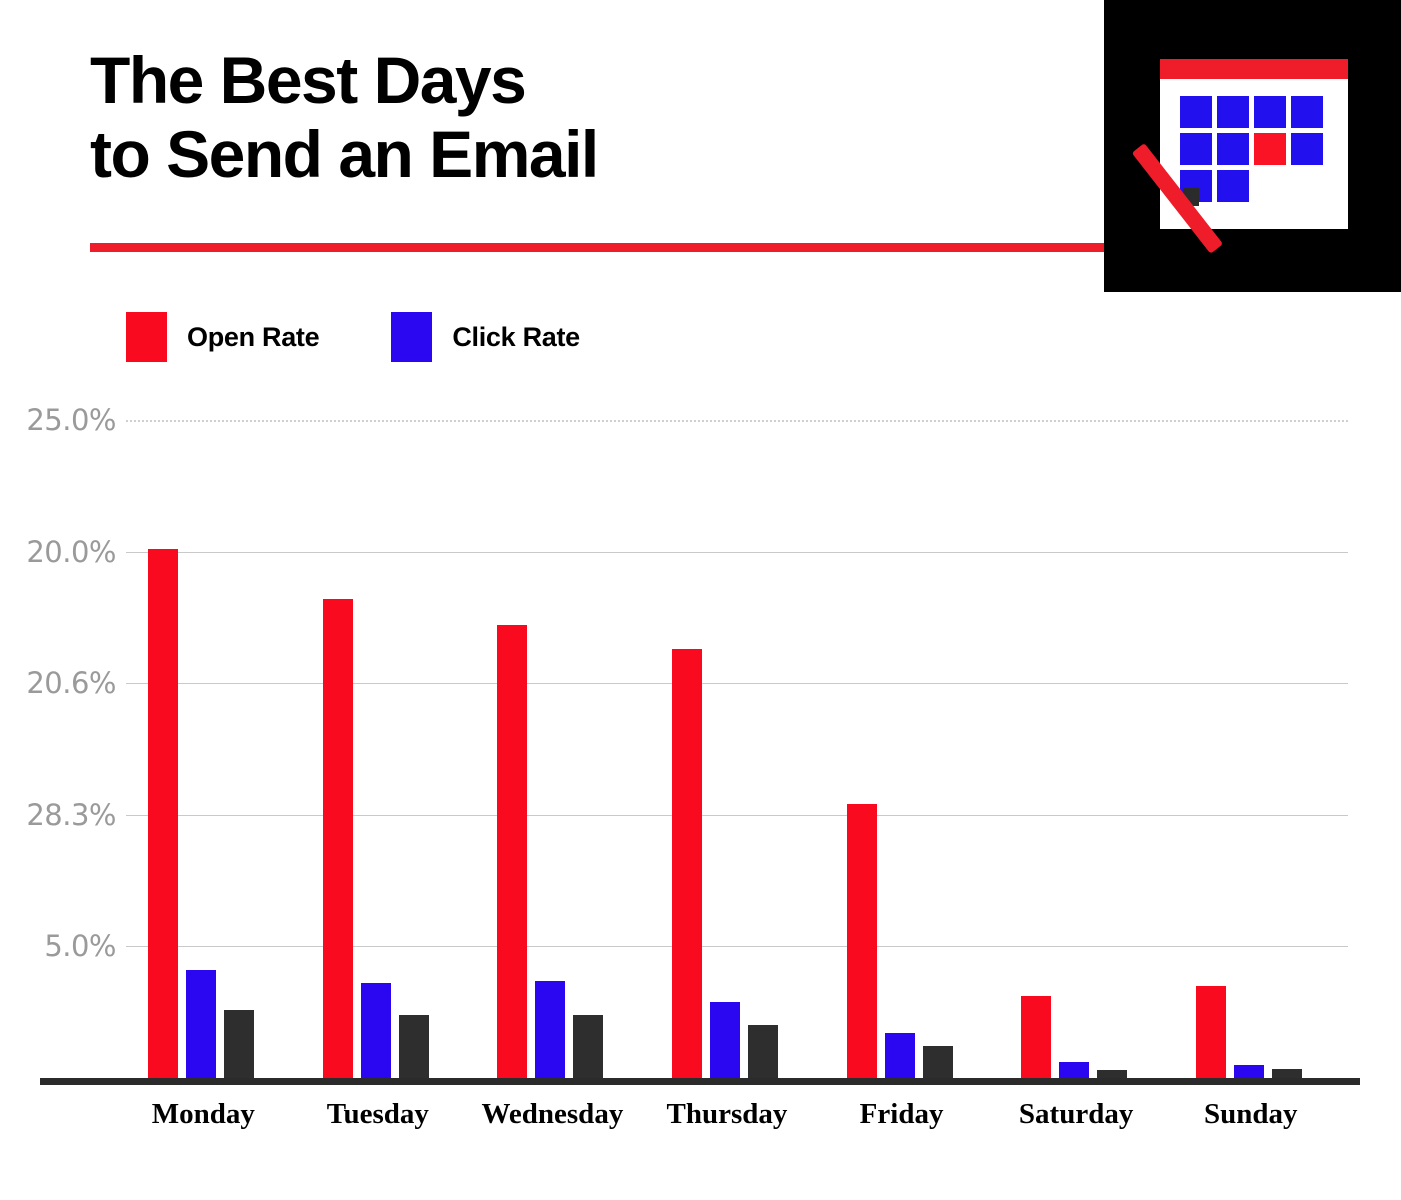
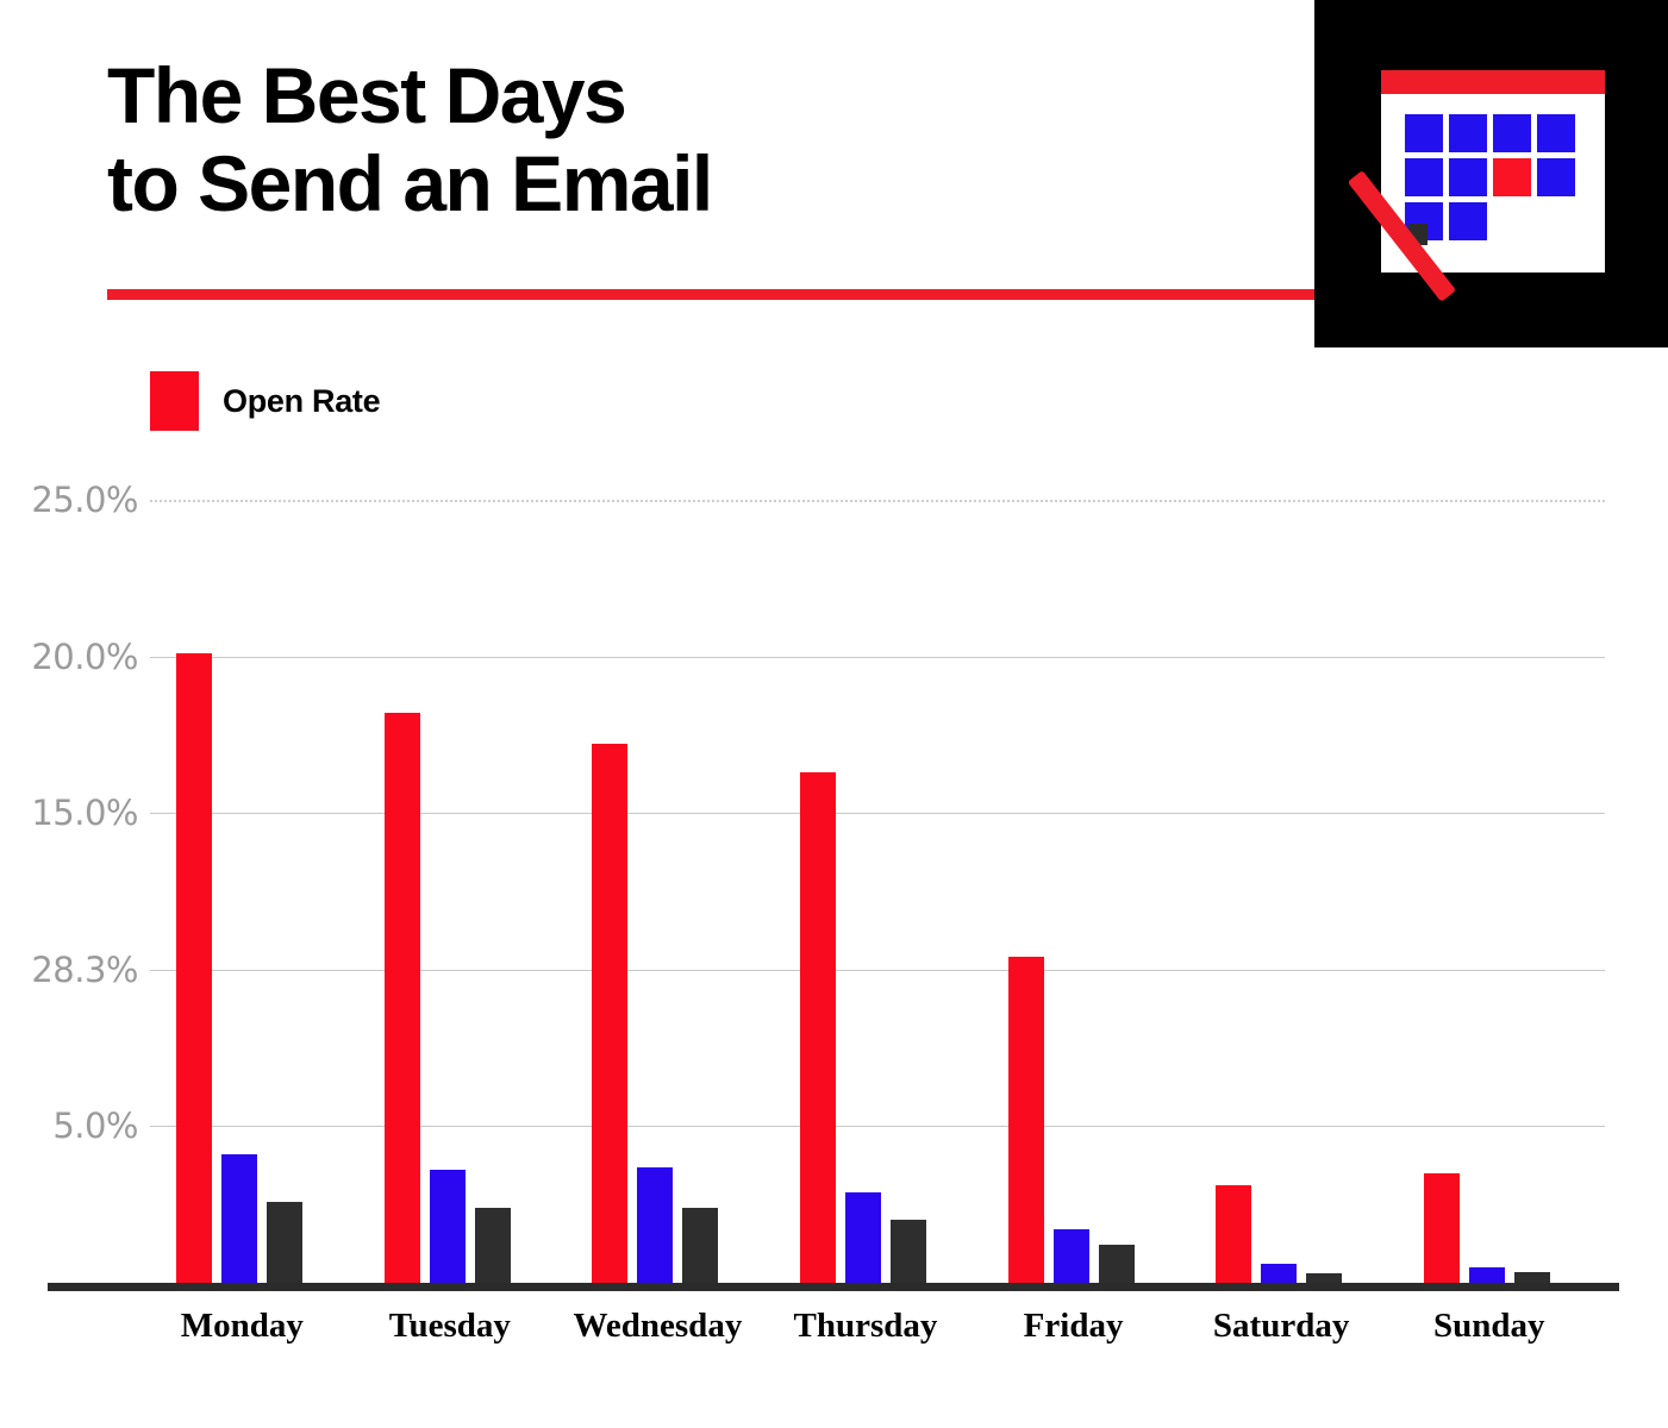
  The Best Days
  to Send an Email
  Open Rate
- Click Rate
  25.0%
  20.0%
- 20.6%
+ 15.0%
  28.3%
  5.0%
  Monday
  Tuesday
  Wednesday
  Thursday
  Friday
  Saturday
  Sunday
